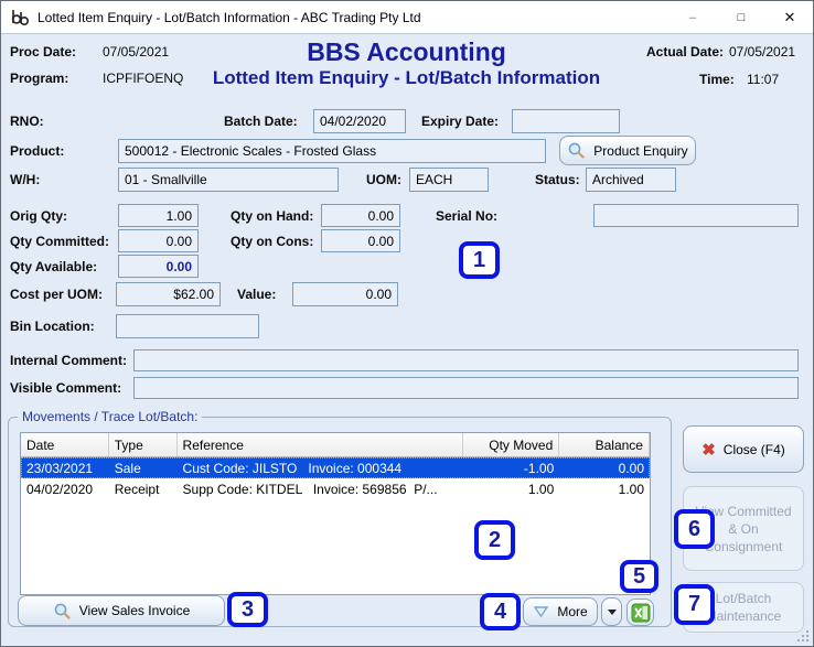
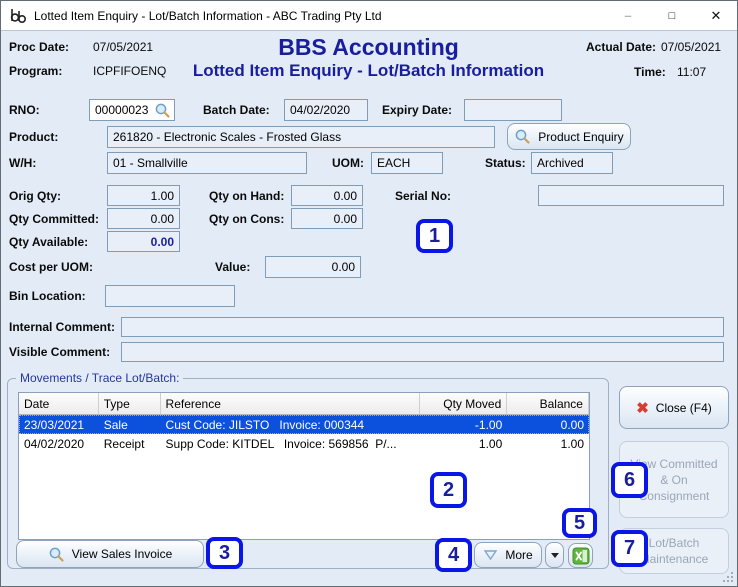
  Lotted Item Enquiry - Lot/Batch Information - ABC Trading Pty Ltd
  –
  □
  ✕
  Proc Date:
  07/05/2021
  Program:
  ICPFIFOENQ
  BBS Accounting
  Lotted Item Enquiry - Lot/Batch Information
  Actual Date:
  07/05/2021
  Time:
  11:07
  RNO:
+ 00000023
  Batch Date:
  04/02/2020
  Expiry Date:
  Product:
- 500012 - Electronic Scales - Frosted Glass
+ 261820 - Electronic Scales - Frosted Glass
  Product Enquiry
  W/H:
  01 - Smallville
  UOM:
  EACH
  Status:
  Archived
  Orig Qty:
  1.00
  Qty on Hand:
  0.00
  Serial No:
  Qty Committed:
  0.00
  Qty on Cons:
  0.00
  Qty Available:
  0.00
  Cost per UOM:
- $62.00
  Value:
  0.00
  Bin Location:
  Internal Comment:
  Visible Comment:
  Movements / Trace Lot/Batch:
  Date
  Type
  Reference
  Qty Moved
  Balance
  23/03/2021
  Sale
  Cust Code: JILSTO Invoice: 000344
  -1.00
  0.00
  04/02/2020
  Receipt
  Supp Code: KITDEL Invoice: 569856 P/...
  1.00
  1.00
  View Sales Invoice
  More
  ✖
  Close (F4)
  w Committed & On onsignment
  Lot/Batch aintenance
  1
  2
  3
  4
  5
  6
  7
